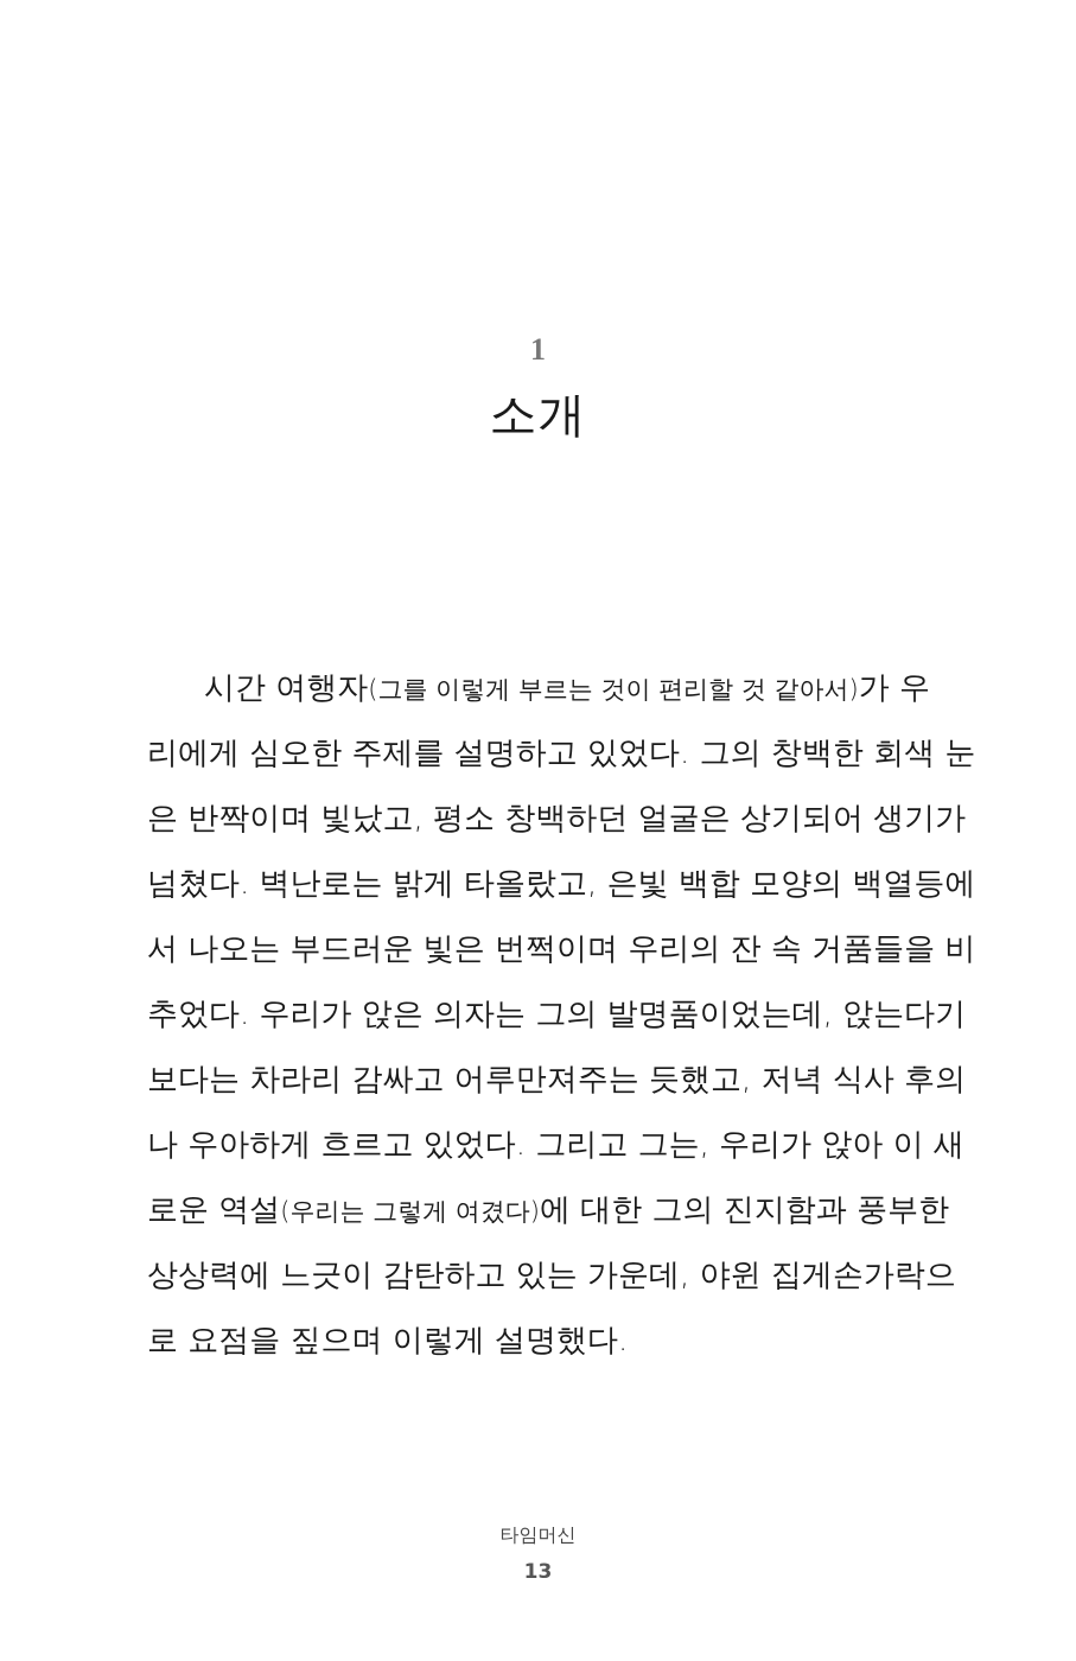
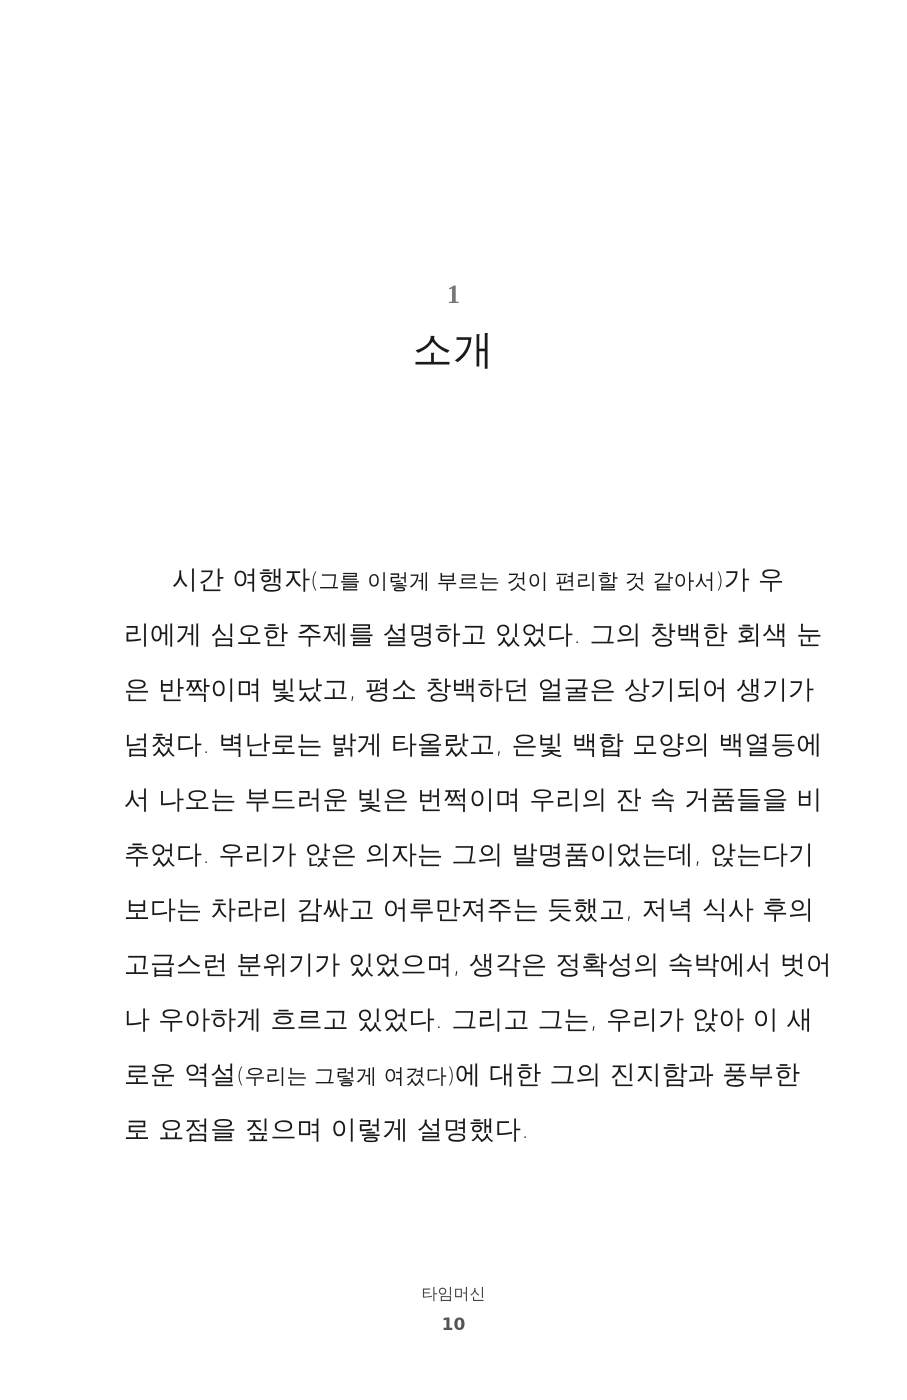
  1
  소개
  시간 여행자(그를 이렇게 부르는 것이 편리할 것 같아서)가 우
  리에게 심오한 주제를 설명하고 있었다. 그의 창백한 회색 눈
  은 반짝이며 빛났고, 평소 창백하던 얼굴은 상기되어 생기가
  넘쳤다. 벽난로는 밝게 타올랐고, 은빛 백합 모양의 백열등에
  서 나오는 부드러운 빛은 번쩍이며 우리의 잔 속 거품들을 비
  추었다. 우리가 앉은 의자는 그의 발명품이었는데, 앉는다기
  보다는 차라리 감싸고 어루만져주는 듯했고, 저녁 식사 후의
+ 고급스런 분위기가 있었으며, 생각은 정확성의 속박에서 벗어
  나 우아하게 흐르고 있었다. 그리고 그는, 우리가 앉아 이 새
  로운 역설(우리는 그렇게 여겼다)에 대한 그의 진지함과 풍부한
- 상상력에 느긋이 감탄하고 있는 가운데, 야윈 집게손가락으
  로 요점을 짚으며 이렇게 설명했다.
  타임머신
- 13
+ 10
